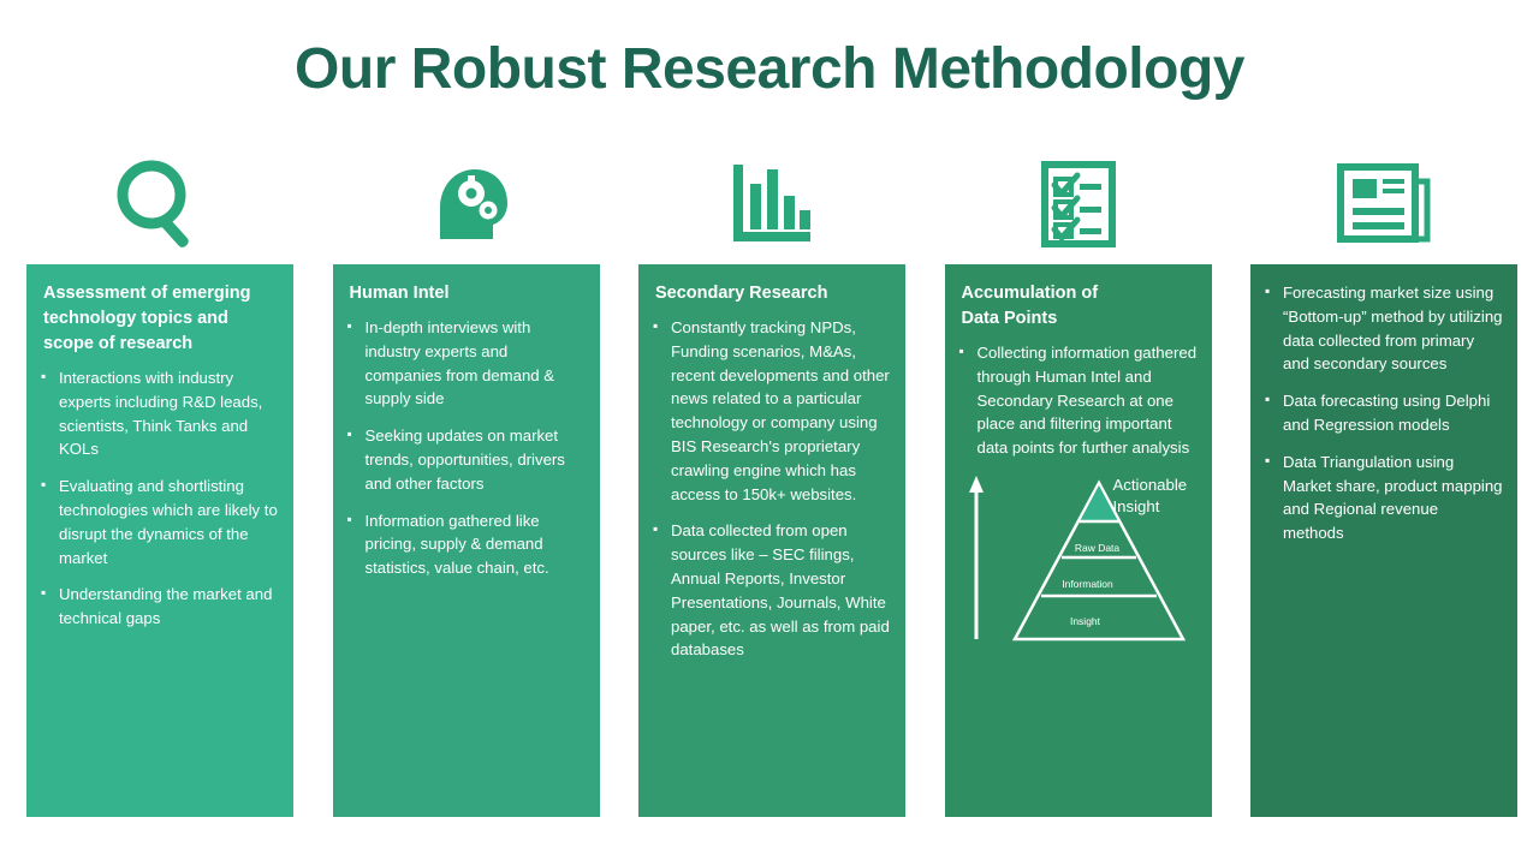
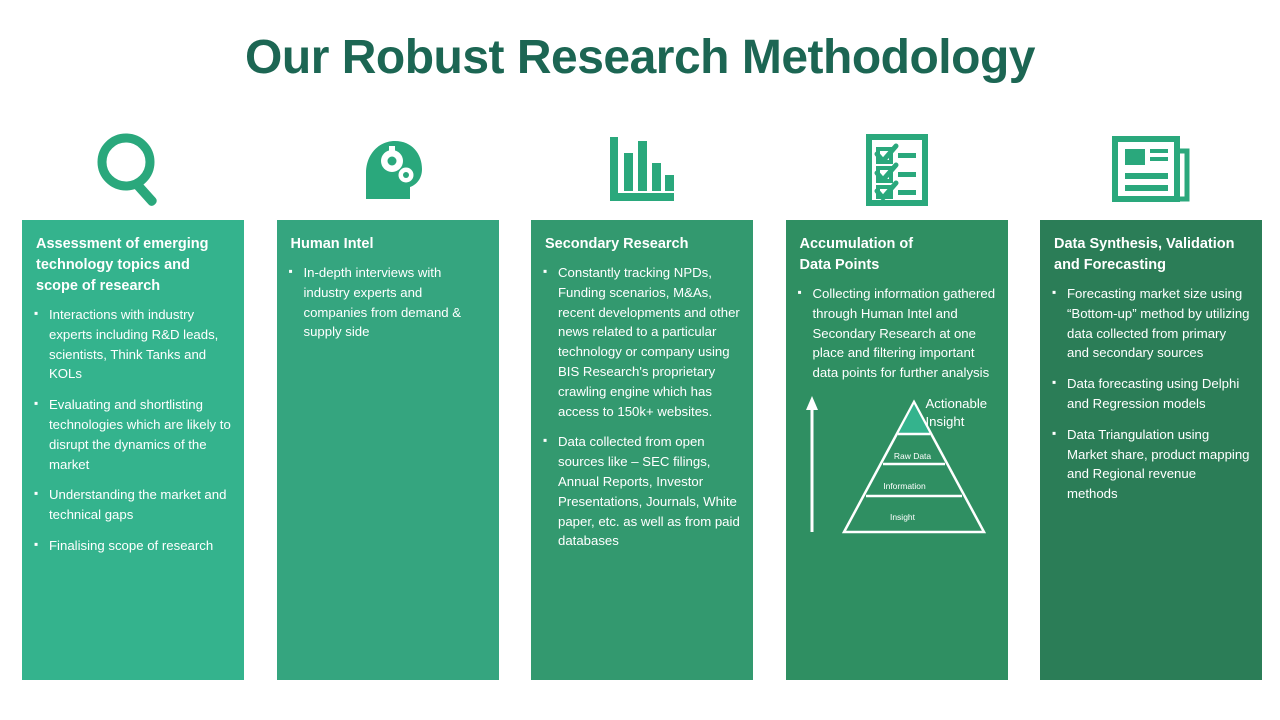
  Our Robust Research Methodology
  Assessment of emerging technology topics and scope of research
  Interactions with industry experts including R&D leads, scientists, Think Tanks and KOLs
  Evaluating and shortlisting technologies which are likely to disrupt the dynamics of the market
  Understanding the market and technical gaps
+ Finalising scope of research
  Human Intel
  In-depth interviews with industry experts and companies from demand & supply side
- Seeking updates on market trends, opportunities, drivers and other factors
- Information gathered like pricing, supply & demand statistics, value chain, etc.
  Secondary Research
  Constantly tracking NPDs, Funding scenarios, M&As, recent developments and other news related to a particular technology or company using BIS Research's proprietary crawling engine which has access to 150k+ websites.
  Data collected from open sources like – SEC filings, Annual Reports, Investor Presentations, Journals, White paper, etc. as well as from paid databases
  Accumulation of
  Data Points
  Collecting information gathered through Human Intel and Secondary Research at one place and filtering important data points for further analysis
  Actionable Insight
  Raw Data
  Information
  Insight
+ Data Synthesis, Validation
+ and Forecasting
  Forecasting market size using “Bottom-up” method by utilizing data collected from primary and secondary sources
  Data forecasting using Delphi and Regression models
  Data Triangulation using Market share, product mapping and Regional revenue methods
